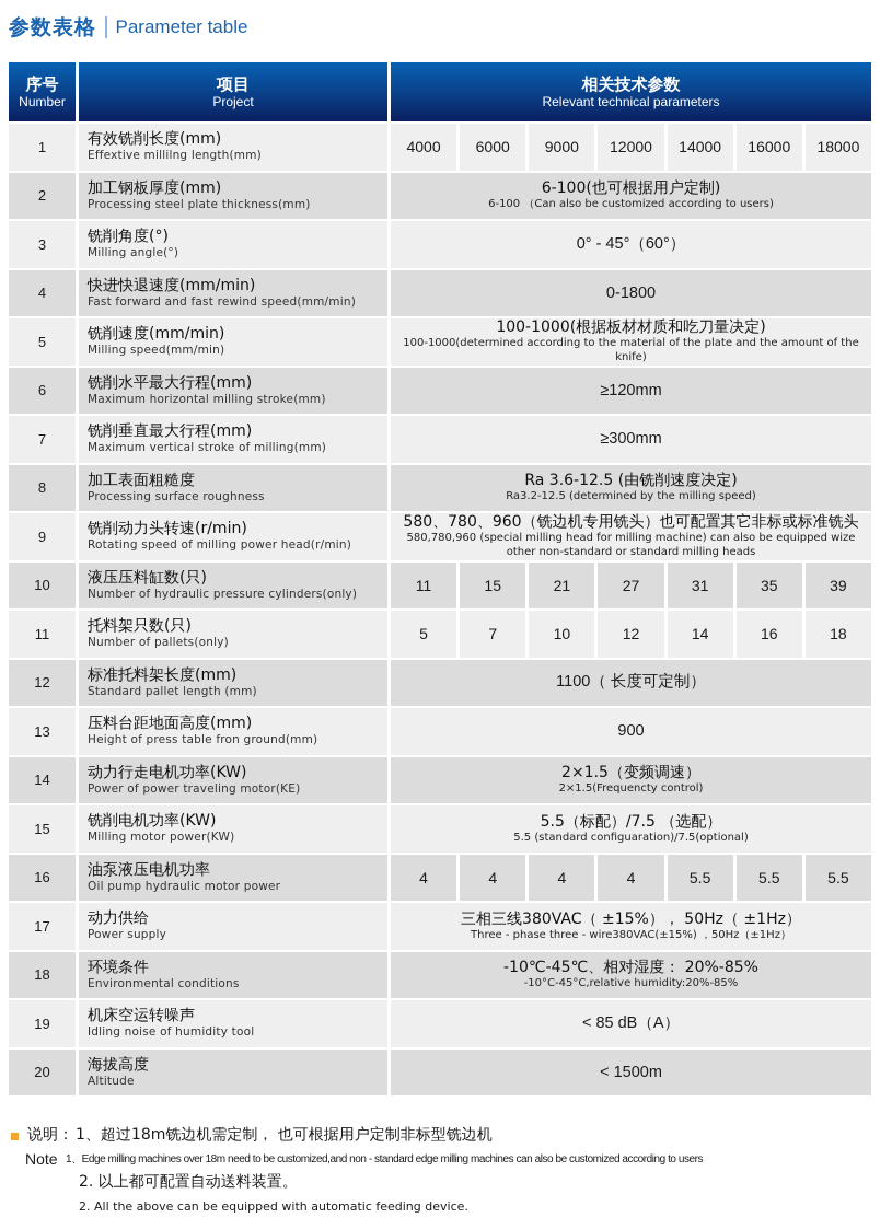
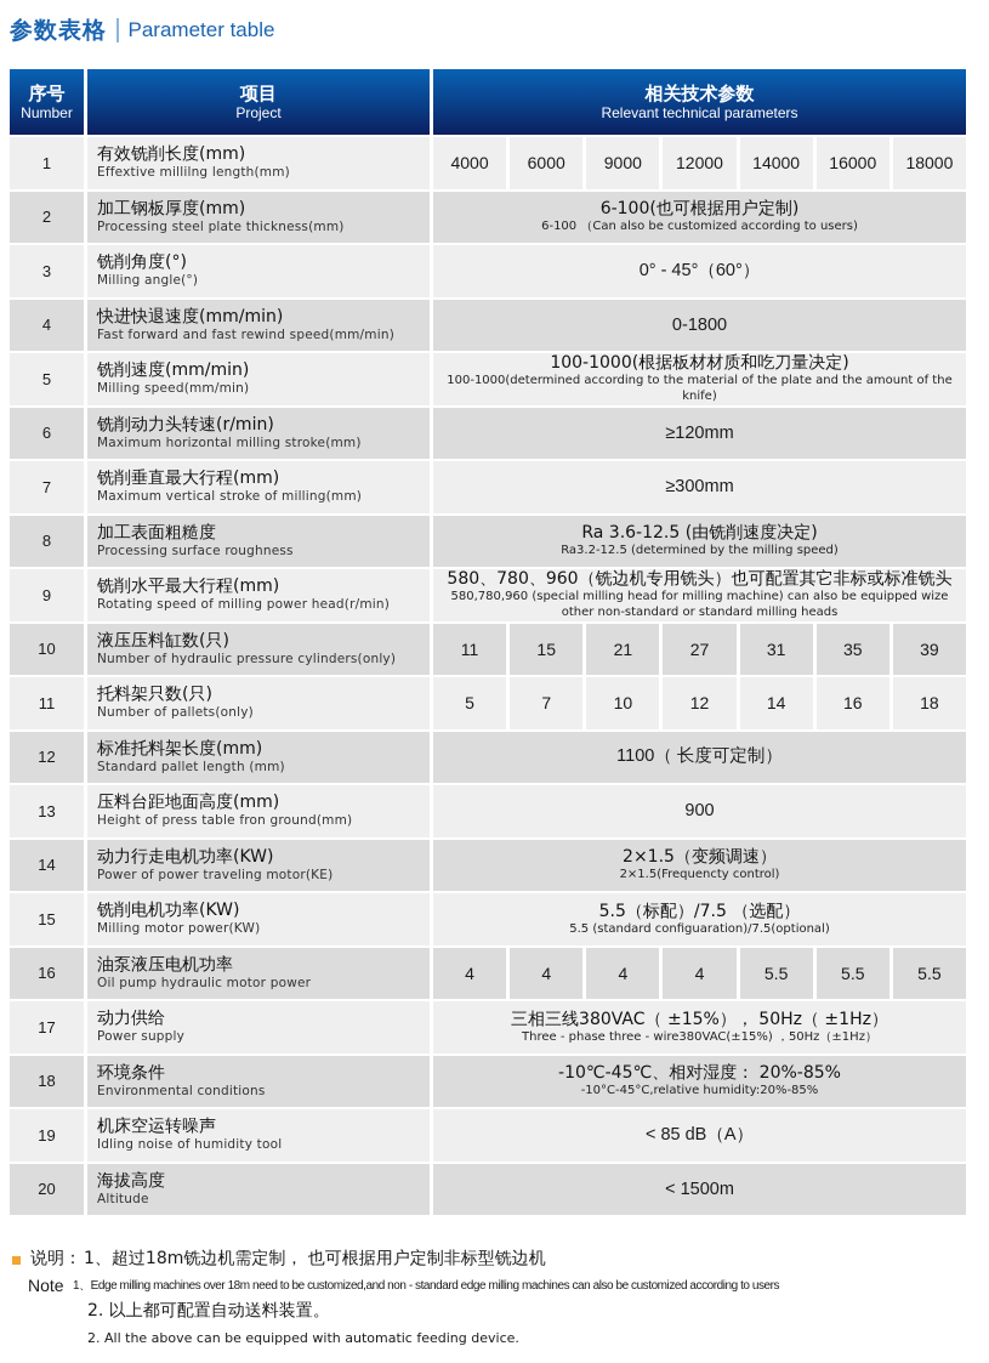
  参数表格
  Parameter table
  序号
  Number
  项目
  Project
  相关技术参数
  Relevant technical parameters
  1
  有效铣削长度(mm)
  Effextive millilng length(mm)
  4000
  6000
  9000
  12000
  14000
  16000
  18000
  2
  加工钢板厚度(mm)
  Processing steel plate thickness(mm)
  6-100(也可根据用户定制)
  6-100 （Can also be customized according to users)
  3
  铣削角度(°)
  Milling angle(°)
  0° - 45°（60°）
  4
  快进快退速度(mm/min)
  Fast forward and fast rewind speed(mm/min)
  0-1800
  5
  铣削速度(mm/min)
  Milling speed(mm/min)
  100-1000(根据板材材质和吃刀量决定)
  100-1000(determined according to the material of the plate and the amount of the knife)
  6
- 铣削水平最大行程(mm)
+ 铣削动力头转速(r/min)
  Maximum horizontal milling stroke(mm)
  ≥120mm
  7
  铣削垂直最大行程(mm)
  Maximum vertical stroke of milling(mm)
  ≥300mm
  8
  加工表面粗糙度
  Processing surface roughness
  Ra 3.6-12.5 (由铣削速度决定)
  Ra3.2-12.5 (determined by the milling speed)
  9
- 铣削动力头转速(r/min)
+ 铣削水平最大行程(mm)
  Rotating speed of milling power head(r/min)
  580、780、960（铣边机专用铣头）也可配置其它非标或标准铣头
  580,780,960 (special milling head for milling machine) can also be equipped wize other non-standard or standard milling heads
  10
  液压压料缸数(只)
  Number of hydraulic pressure cylinders(only)
  11
  15
  21
  27
  31
  35
  39
  11
  托料架只数(只)
  Number of pallets(only)
  5
  7
  10
  12
  14
  16
  18
  12
  标准托料架长度(mm)
  Standard pallet length (mm)
  1100（ 长度可定制）
  13
  压料台距地面高度(mm)
  Height of press table fron ground(mm)
  900
  14
  动力行走电机功率(KW)
  Power of power traveling motor(KE)
  2×1.5（变频调速）
  2×1.5(Frequencty control)
  15
  铣削电机功率(KW)
  Milling motor power(KW)
  5.5（标配）/7.5 （选配）
  5.5 (standard configuaration)/7.5(optional)
  16
  油泵液压电机功率
  Oil pump hydraulic motor power
  4
  4
  4
  4
  5.5
  5.5
  5.5
  17
  动力供给
  Power supply
  三相三线380VAC（ ±15%）， 50Hz（ ±1Hz）
  Three - phase three - wire380VAC(±15%) ，50Hz（±1Hz）
  18
  环境条件
  Environmental conditions
  -10℃-45℃、相对湿度： 20%-85%
  -10°C-45°C,relative humidity:20%-85%
  19
  机床空运转噪声
  Idling noise of humidity tool
  < 85 dB（A）
  20
  海拔高度
  Altitude
  < 1500m
  说明：
  1、超过18m铣边机需定制， 也可根据用户定制非标型铣边机
  Note
  1、Edge milling machines over 18m need to be customized,and non - standard edge milling machines can also be customized according to users
  2. 以上都可配置自动送料装置。
  2. All the above can be equipped with automatic feeding device.
